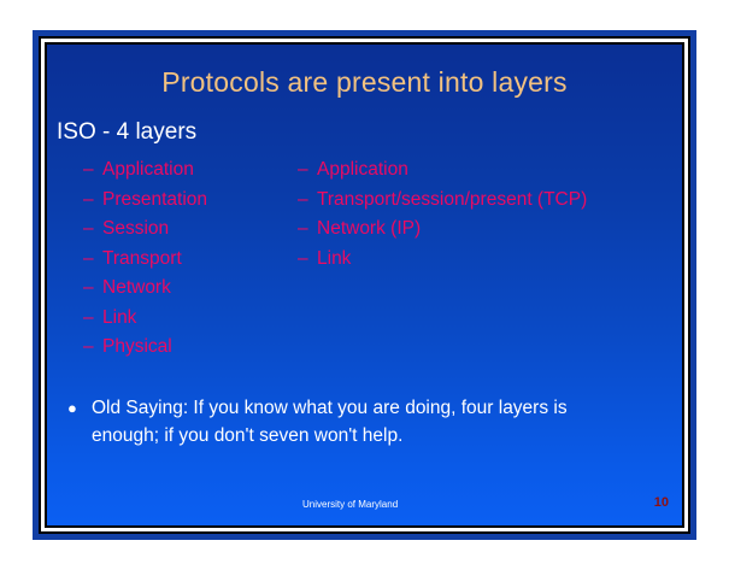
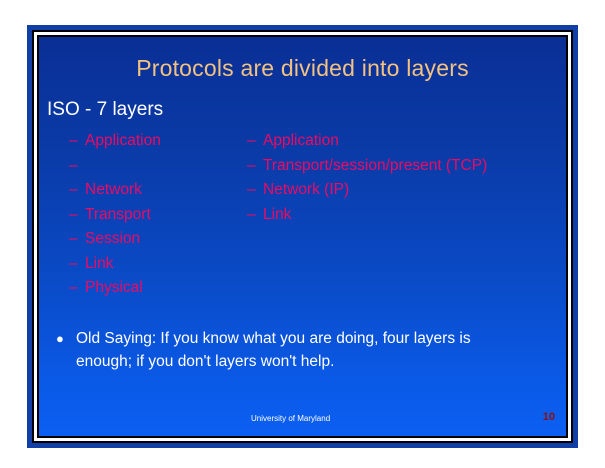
- Protocols are present into layers
+ Protocols are divided into layers
- ISO - 4 layers
+ ISO - 7 layers
  –
  Application
  –
- Presentation
  –
- Session
+ Network
  –
  Transport
  –
- Network
+ Session
  –
  Link
  –
  Physical
  –
  Application
  –
  Transport/session/present (TCP)
  –
  Network (IP)
  –
  Link
  ●
- Old Saying: If you know what you are doing, four layers is enough; if you don't seven won't help.
+ Old Saying: If you know what you are doing, four layers is enough; if you don't layers won't help.
  University of Maryland
  10
